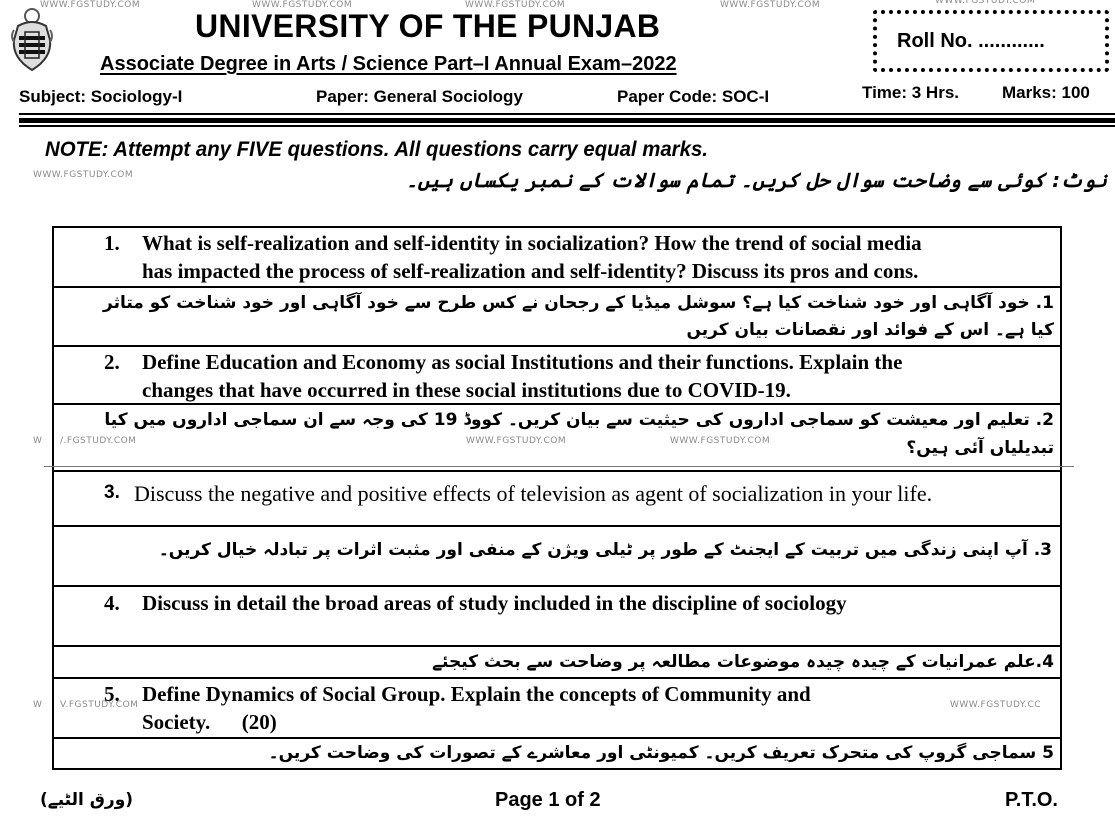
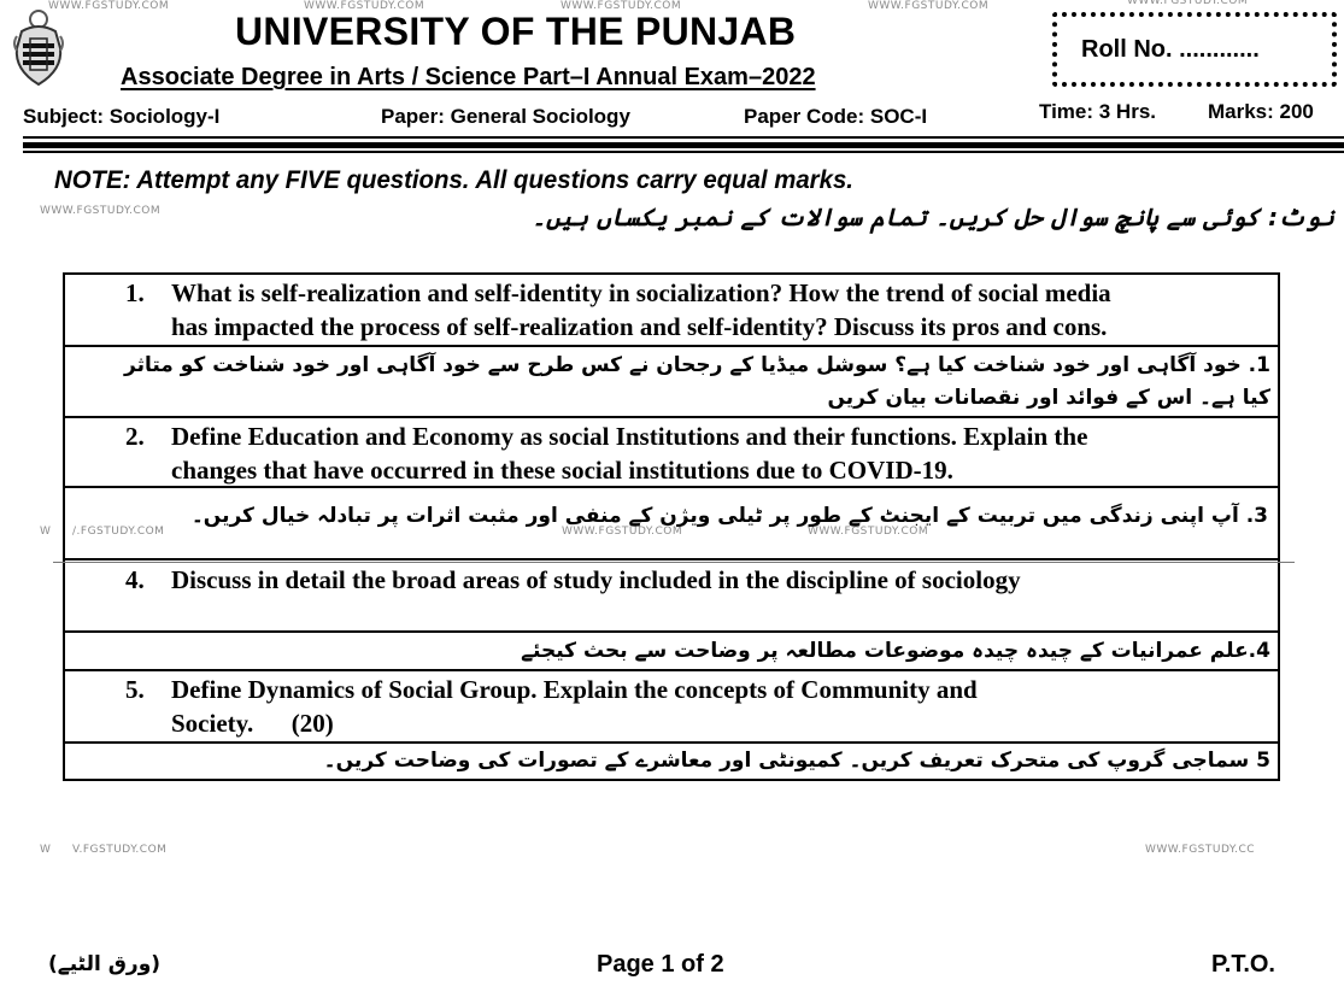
  WWW.FGSTUDY.COM
  WWW.FGSTUDY.COM
  WWW.FGSTUDY.COM
  WWW.FGSTUDY.COM
  WWW.FGSTUDY.COM
  WWW.FGSTUDY.COM
  W
  /.FGSTUDY.COM
  WWW.FGSTUDY.COM
  WWW.FGSTUDY.COM
  W
  V.FGSTUDY.COM
  WWW.FGSTUDY.CC
  UNIVERSITY OF THE PUNJAB
  Associate Degree in Arts / Science Part–I Annual Exam–2022
  Roll No. ............
  Subject: Sociology-I
  Paper: General Sociology
  Paper Code: SOC-I
  Time: 3 Hrs.
- Marks: 100
+ Marks: 200
  NOTE: Attempt any FIVE questions. All questions carry equal marks.
- نوٹ: کوئی سے وضاحت سوال حل کریں۔ تمام سوالات کے نمبر یکساں ہیں۔
+ نوٹ: کوئی سے پانچ سوال حل کریں۔ تمام سوالات کے نمبر یکساں ہیں۔
  1.
  What is self-realization and self-identity in socialization? How the trend of social media
  has impacted the process of self-realization and self-identity? Discuss its pros and cons.
  1. خود آگاہی اور خود شناخت کیا ہے؟ سوشل میڈیا کے رجحان نے کس طرح سے خود آگاہی اور خود شناخت کو متاثر
  کیا ہے۔ اس کے فوائد اور نقصانات بیان کریں
  2.
  Define Education and Economy as social Institutions and their functions. Explain the
  changes that have occurred in these social institutions due to COVID-19.
- 2. تعلیم اور معیشت کو سماجی اداروں کی حیثیت سے بیان کریں۔ کووڈ 19 کی وجہ سے ان سماجی اداروں میں کیا
- تبدیلیاں آئی ہیں؟
- 3.
- Discuss the negative and positive effects of television as agent of socialization in your life.
  3. آپ اپنی زندگی میں تربیت کے ایجنٹ کے طور پر ٹیلی ویژن کے منفی اور مثبت اثرات پر تبادلہ خیال کریں۔
  4.
  Discuss in detail the broad areas of study included in the discipline of sociology
  4.علم عمرانیات کے چیدہ چیدہ موضوعات مطالعہ پر وضاحت سے بحث کیجئے
  5.
  Define Dynamics of Social Group. Explain the concepts of Community and
  Society. (20)
  5 سماجی گروپ کی متحرک تعریف کریں۔ کمیونٹی اور معاشرے کے تصورات کی وضاحت کریں۔
  (ورق الٹیے)
  Page 1 of 2
  P.T.O.
